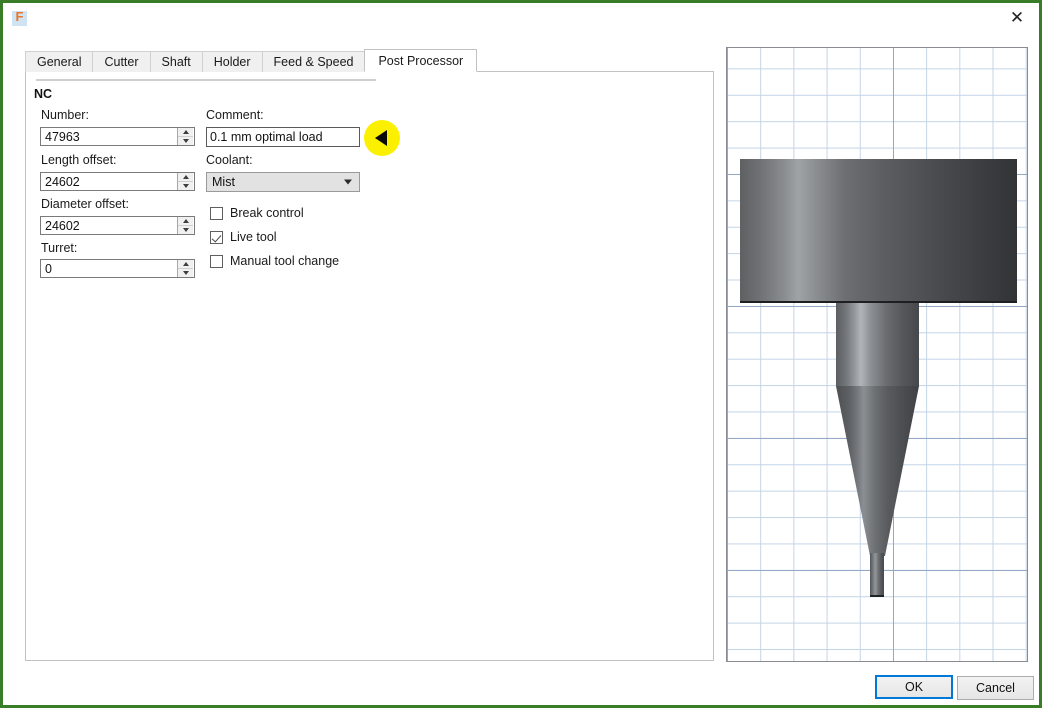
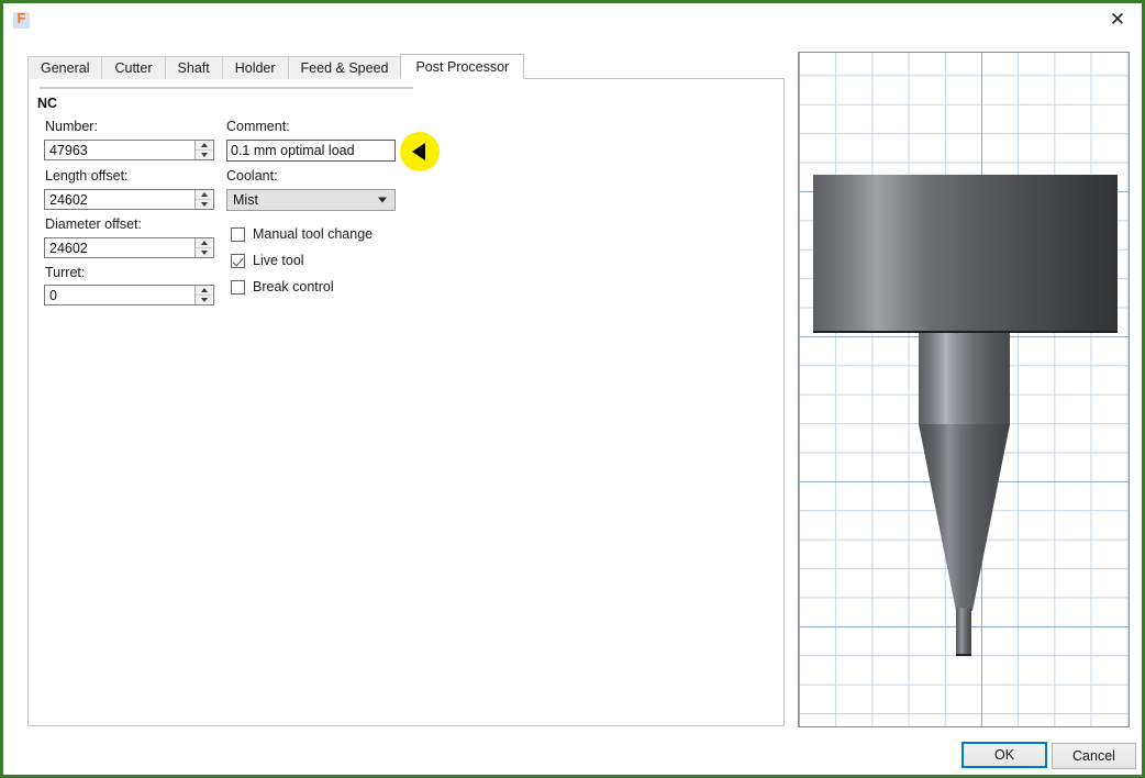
  ✕
  General
  Cutter
  Shaft
  Holder
  Feed & Speed
  Post Processor
  NC
  Number:
  47963
  Length offset:
  24602
  Diameter offset:
  24602
  Turret:
  0
  Comment:
  0.1 mm optimal load
  Coolant:
  Mist
- Break control
+ Manual tool change
  Live tool
- Manual tool change
+ Break control
  OK
  Cancel
